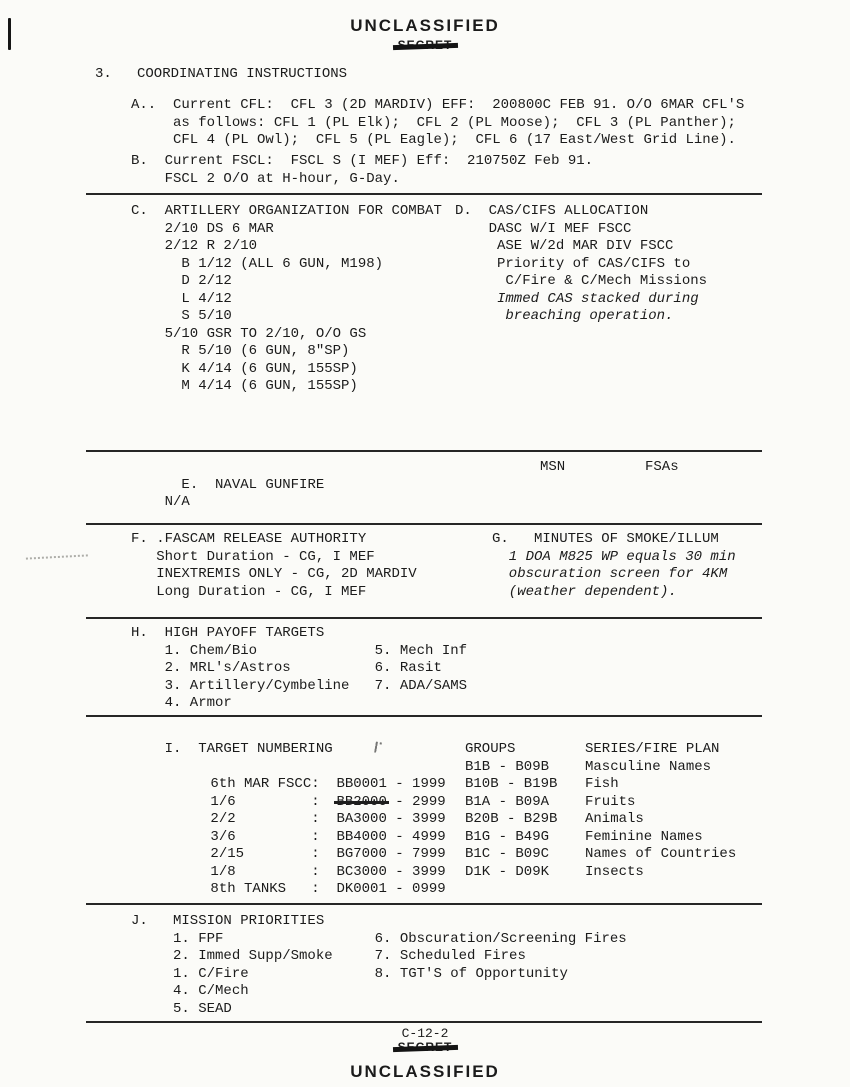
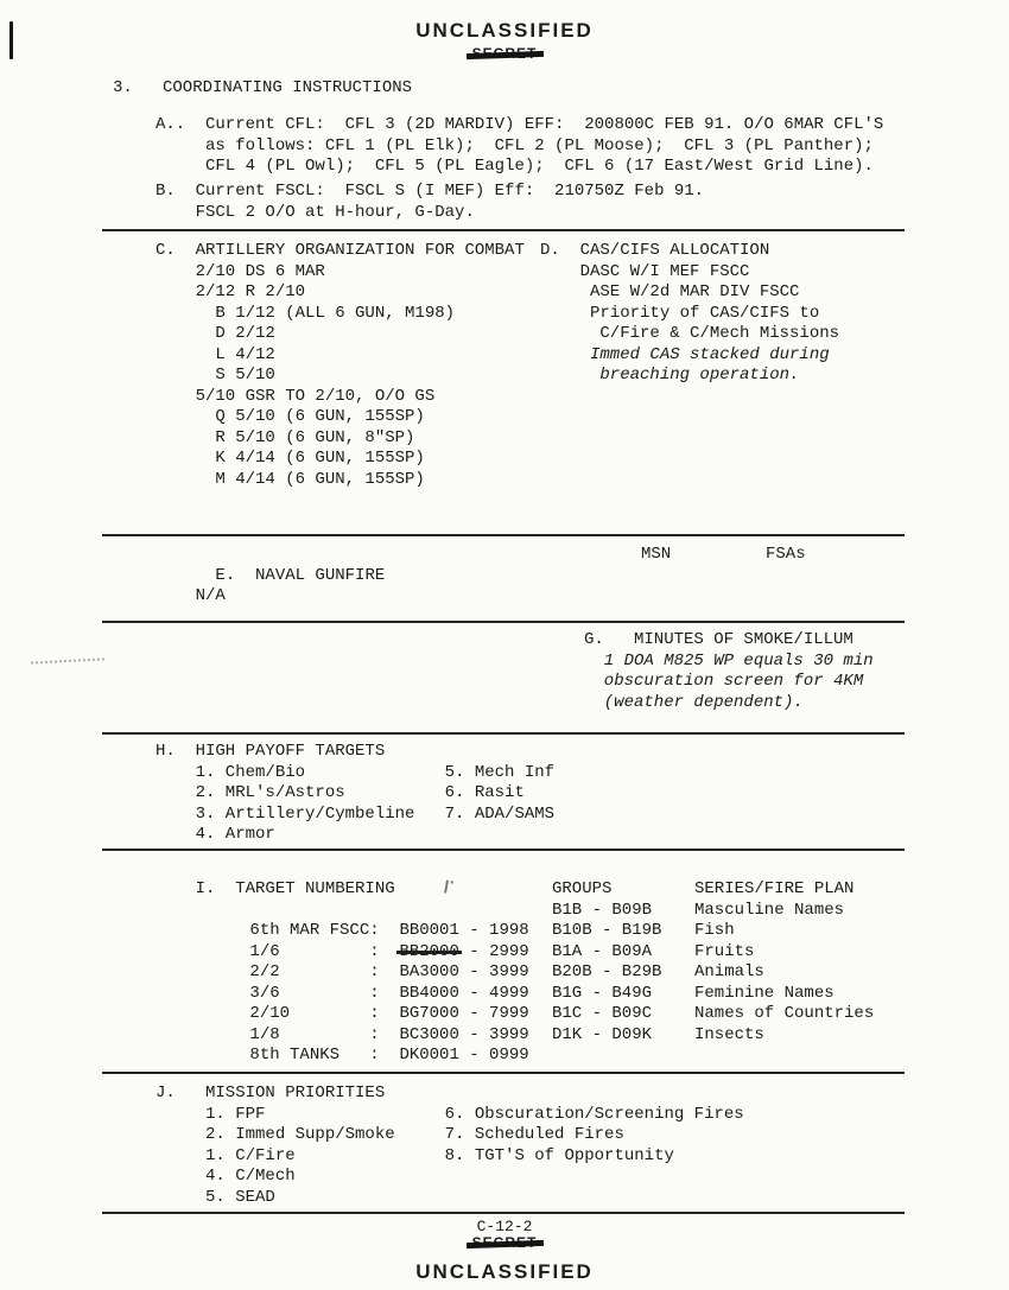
  UNCLASSIFIED
  SECRET
  3. COORDINATING INSTRUCTIONS
  A.. Current CFL: CFL 3 (2D MARDIV) EFF: 200800C FEB 91. O/O 6MAR CFL'S
  as follows: CFL 1 (PL Elk); CFL 2 (PL Moose); CFL 3 (PL Panther);
  CFL 4 (PL Owl); CFL 5 (PL Eagle); CFL 6 (17 East/West Grid Line).
  B. Current FSCL: FSCL S (I MEF) Eff: 210750Z Feb 91.
  FSCL 2 O/O at H-hour, G-Day.
  C. ARTILLERY ORGANIZATION FOR COMBAT
  2/10 DS 6 MAR
  2/12 R 2/10
  B 1/12 (ALL 6 GUN, M198)
  D 2/12
  L 4/12
  S 5/10
  5/10 GSR TO 2/10, O/O GS
+ Q 5/10 (6 GUN, 155SP)
  R 5/10 (6 GUN, 8"SP)
  K 4/14 (6 GUN, 155SP)
  M 4/14 (6 GUN, 155SP)
  D. CAS/CIFS ALLOCATION
  DASC W/I MEF FSCC
  ASE W/2d MAR DIV FSCC
  Priority of CAS/CIFS to
  C/Fire & C/Mech Missions
  Immed CAS stacked during
  breaching operation.
  E. NAVAL GUNFIRE
  MSN
  FSAs
  N/A
- F. .FASCAM RELEASE AUTHORITY
- Short Duration - CG, I MEF
- INEXTREMIS ONLY - CG, 2D MARDIV
- Long Duration - CG, I MEF
  G. MINUTES OF SMOKE/ILLUM
  1 DOA M825 WP equals 30 min
  obscuration screen for 4KM
  (weather dependent).
  H. HIGH PAYOFF TARGETS
  1. Chem/Bio 5. Mech Inf
  2. MRL's/Astros 6. Rasit
  3. Artillery/Cymbeline 7. ADA/SAMS
  4. Armor
  I. TARGET NUMBERING
  GROUPS
  SERIES/FIRE PLAN
- 6th MAR FSCC: BB0001 - 1999
+ 6th MAR FSCC: BB0001 - 1998
  B1B - B09B
  Masculine Names
  1/6 : BB2000 - 2999
  B10B - B19B
  Fish
  2/2 : BA3000 - 3999
  B1A - B09A
  Fruits
  3/6 : BB4000 - 4999
  B20B - B29B
  Animals
- 2/15 : BG7000 - 7999
+ 2/10 : BG7000 - 7999
  B1G - B49G
  Feminine Names
  1/8 : BC3000 - 3999
  B1C - B09C
  Names of Countries
  8th TANKS : DK0001 - 0999
  D1K - D09K
  Insects
  J. MISSION PRIORITIES
  1. FPF 6. Obscuration/Screening Fires
  2. Immed Supp/Smoke 7. Scheduled Fires
  1. C/Fire 8. TGT'S of Opportunity
  4. C/Mech
  5. SEAD
  C-12-2
  SECRET
  UNCLASSIFIED
